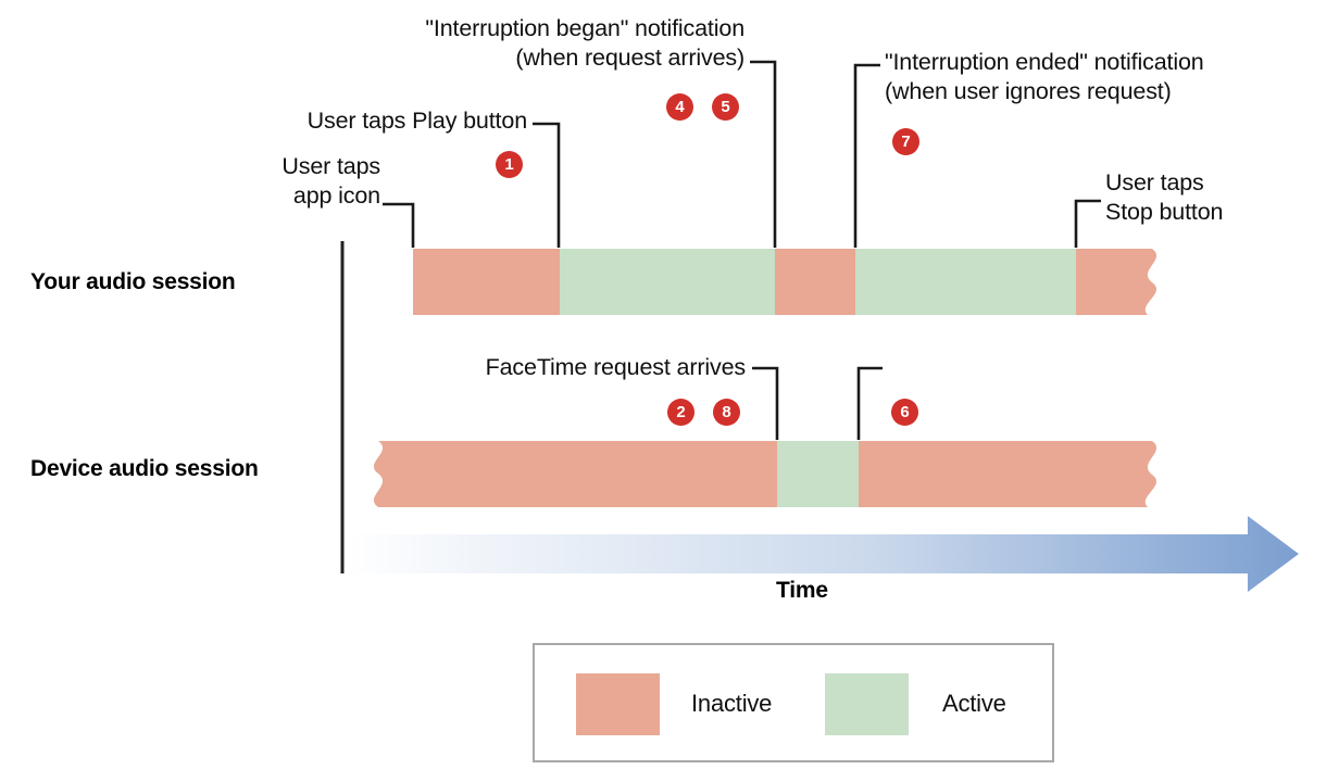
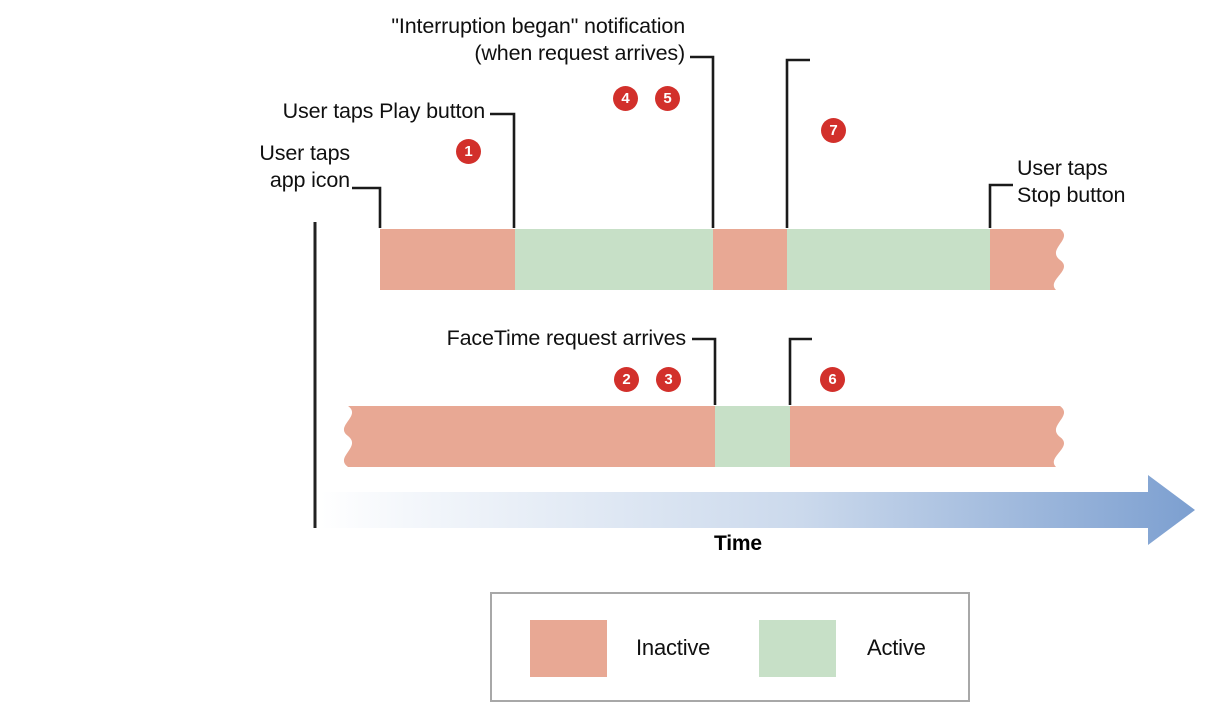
- Your audio session
- Device audio session
  User taps
  app icon
  User taps Play button
  "Interruption began" notification
  (when request arrives)
- "Interruption ended" notification
- (when user ignores request)
  User taps
  Stop button
  FaceTime request arrives
  1
  4
  5
  7
  2
- 8
+ 3
  6
  Time
  Inactive
  Active
